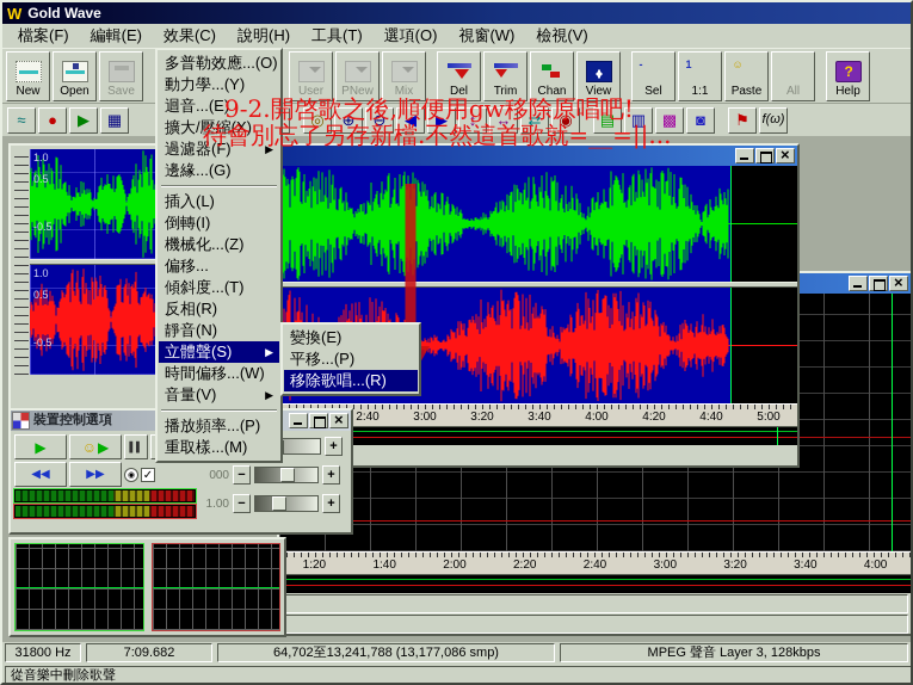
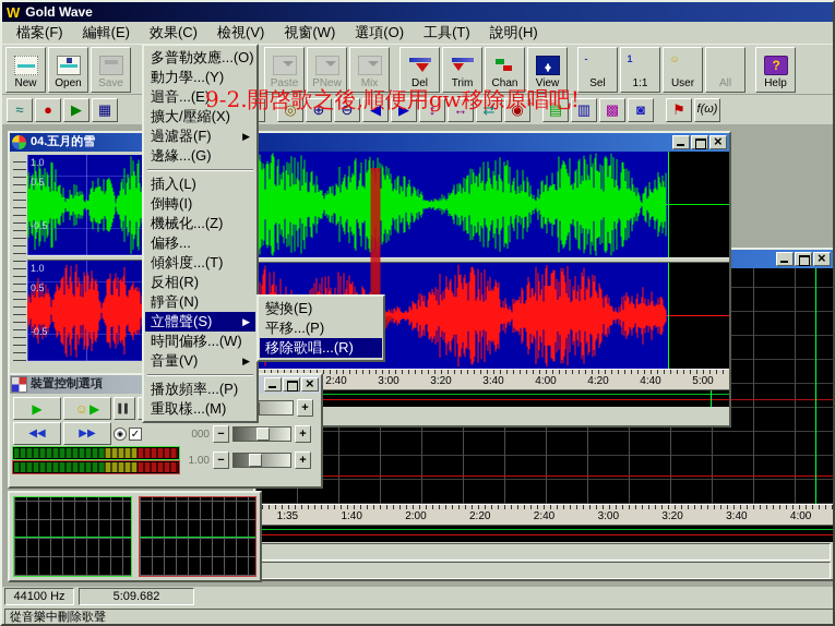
  W
  Gold Wave
  檔案(F)
  編輯(E)
  效果(C)
- 說明(H)
+ 檢視(V)
- 工具(T)
+ 視窗(W)
  選項(O)
- 視窗(W)
+ 工具(T)
- 檢視(V)
+ 說明(H)
  New
  Open
  Save
- User
+ Paste
  PNew
  Mix
  Del
  Trim
  Chan
  View
  -
  Sel
  1
  1:1
  ☺
- Paste
+ User
  All
  Help
  ≈
  ●
  ▶
  ▦
  ◎
  ⊕
  ⊖
  ◀
  ▶
  ↕
  ↔
  ⇄
  ◉
  ▤
  ▥
  ▩
  ◙
  ⚑
  f(ω)
- 1:20
+ 1:35
  1:40
  2:00
  2:20
  2:40
  3:00
  3:20
  3:40
  4:00
+ 04.五月的雪
  1.0
  0.5
  -0.5
  1.0
  0.5
  -0.5
  2:40
  3:00
  3:20
  3:40
  4:00
  4:20
  4:40
  5:00
  裝置控制選項
  ▶
  ☺
  ▶
  ▌▌
  ◀◀
  ▶▶
  ✓
  +
  000
  −
  +
  1.00
  −
  +
  多普勒效應...(O)
  動力學...(Y)
  迴音...(E)
  擴大/壓縮(X)
  過濾器(F)
  ▶
  邊緣...(G)
  插入(L)
  倒轉(I)
  機械化...(Z)
  偏移...
  傾斜度...(T)
  反相(R)
  靜音(N)
  立體聲(S)
  ▶
  時間偏移...(W)
  音量(V)
  ▶
  播放頻率...(P)
  重取樣...(M)
  變換(E)
  平移...(P)
  移除歌唱...(R)
  9-2.開啓歌之後,順便用gw移除原唱吧!
- 待會別忘了另存新檔.不然這首歌就=__=||...
- 31800 Hz
+ 44100 Hz
- 7:09.682
+ 5:09.682
- 64,702至13,241,788 (13,177,086 smp)
- MPEG 聲音 Layer 3, 128kbps
  從音樂中刪除歌聲
